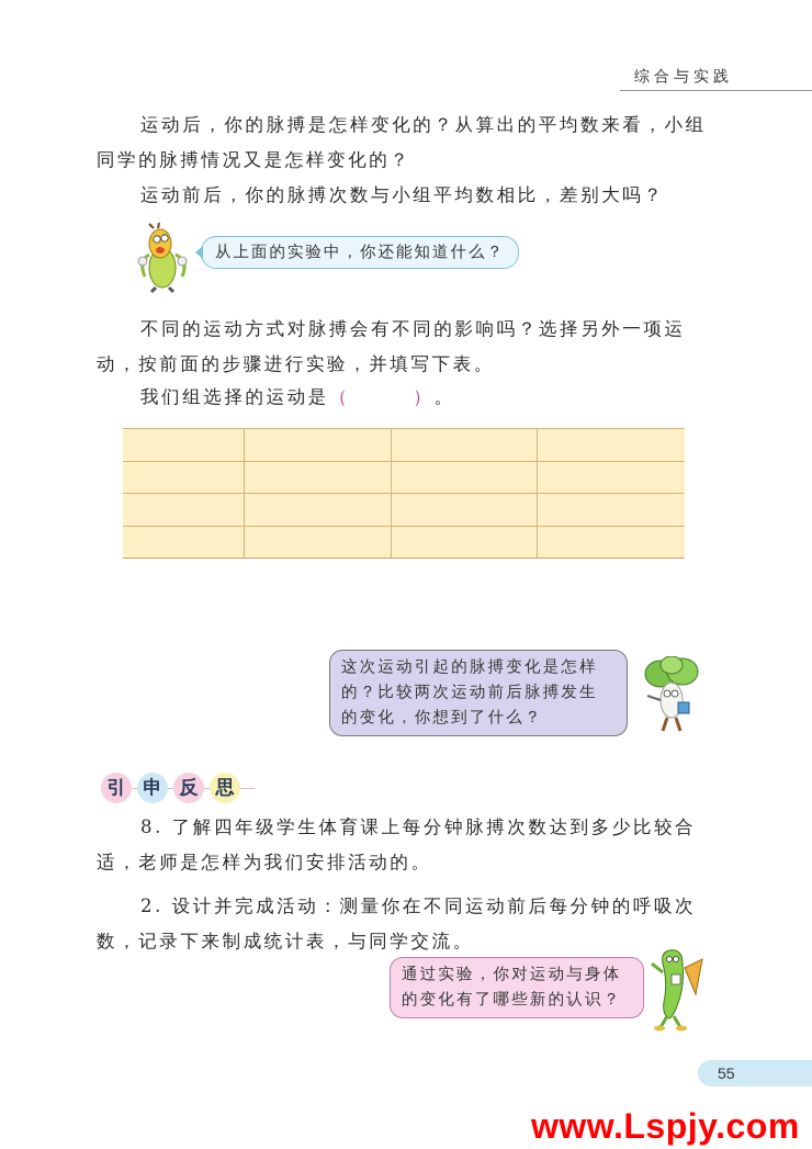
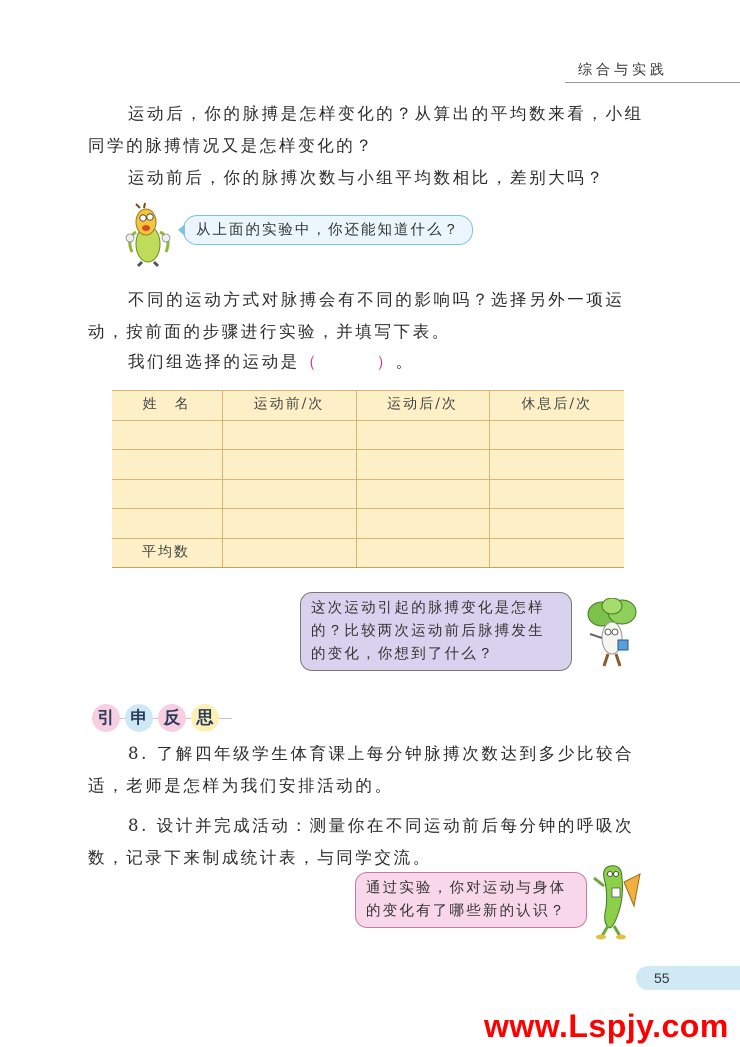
  综合与实践
  运动后，你的脉搏是怎样变化的？从算出的平均数来看，小组同学的脉搏情况又是怎样变化的？
  运动前后，你的脉搏次数与小组平均数相比，差别大吗？
  从上面的实验中，你还能知道什么？
  不同的运动方式对脉搏会有不同的影响吗？选择另外一项运动，按前面的步骤进行实验，并填写下表。
  我们组选择的运动是（ ）。
+ 姓 名	运动前/次	运动后/次	休息后/次
+ 平均数
  这次运动引起的脉搏变化是怎样的？比较两次运动前后脉搏发生的变化，你想到了什么？
  引
  申
  反
  思
  8. 了解四年级学生体育课上每分钟脉搏次数达到多少比较合适，老师是怎样为我们安排活动的。
- 2. 设计并完成活动：测量你在不同运动前后每分钟的呼吸次数，记录下来制成统计表，与同学交流。
+ 8. 设计并完成活动：测量你在不同运动前后每分钟的呼吸次数，记录下来制成统计表，与同学交流。
  通过实验，你对运动与身体的变化有了哪些新的认识？
  55
  www.Lspjy.com
